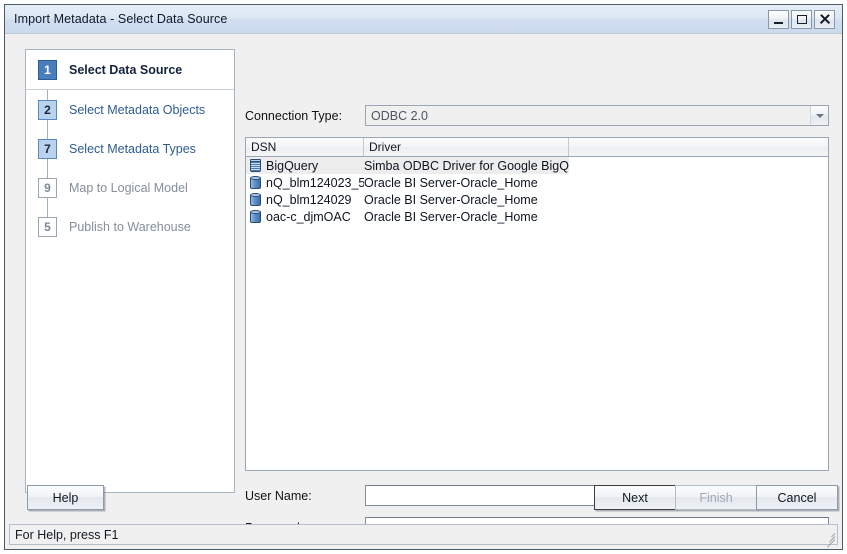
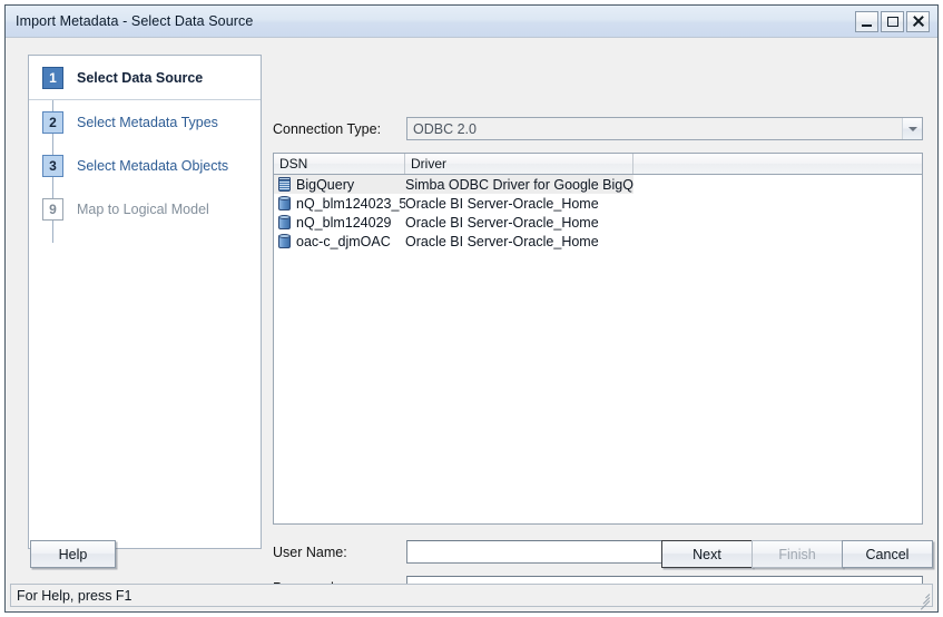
  Import Metadata - Select Data Source
  1
  Select Data Source
  2
- Select Metadata Objects
+ Select Metadata Types
- 7
+ 3
- Select Metadata Types
+ Select Metadata Objects
  9
  Map to Logical Model
- 5
- Publish to Warehouse
  Connection Type:
  ODBC 2.0
  DSN
  Driver
  BigQuery
  Simba ODBC Driver for Google BigQ
  nQ_blm124023_5
  Oracle BI Server-Oracle_Home
  nQ_blm124029
  Oracle BI Server-Oracle_Home
  oac-c_djmOAC
  Oracle BI Server-Oracle_Home
  User Name:
  Help
  Next
  Finish
  Cancel
  For Help, press F1
